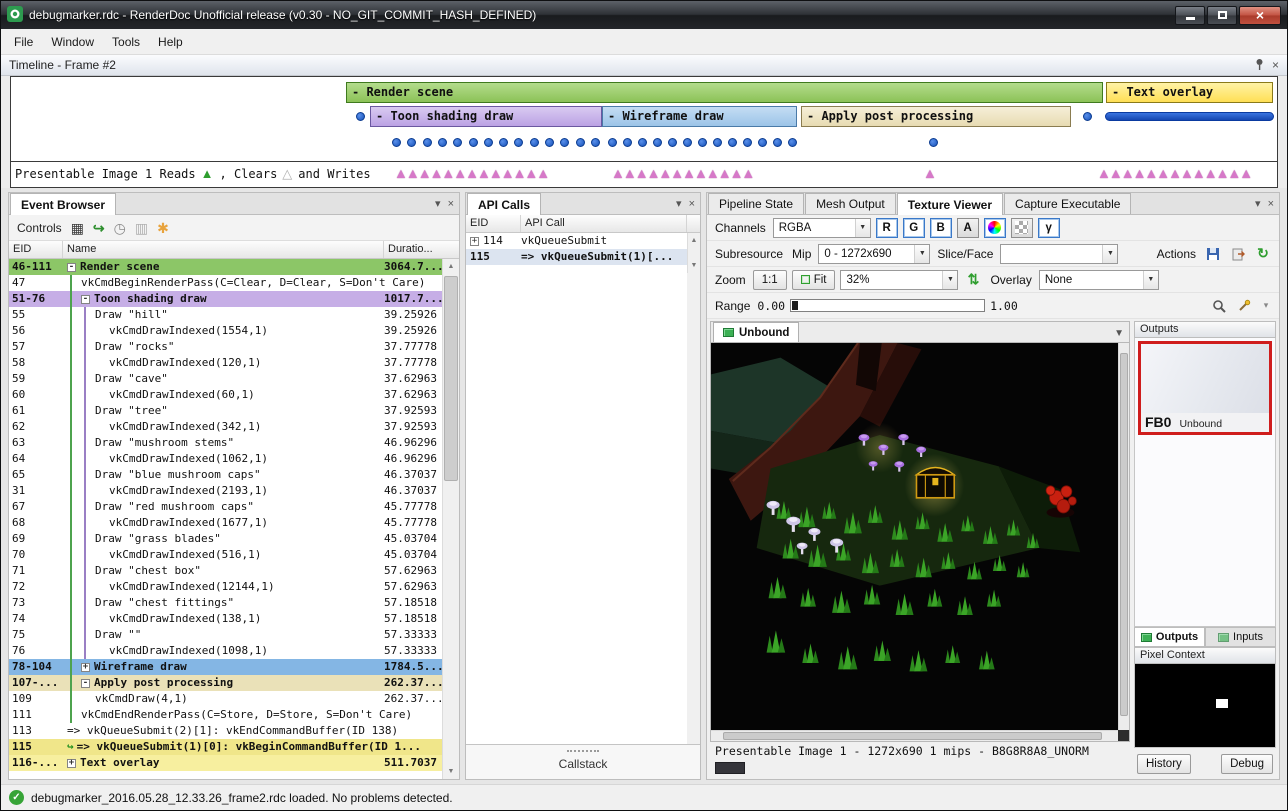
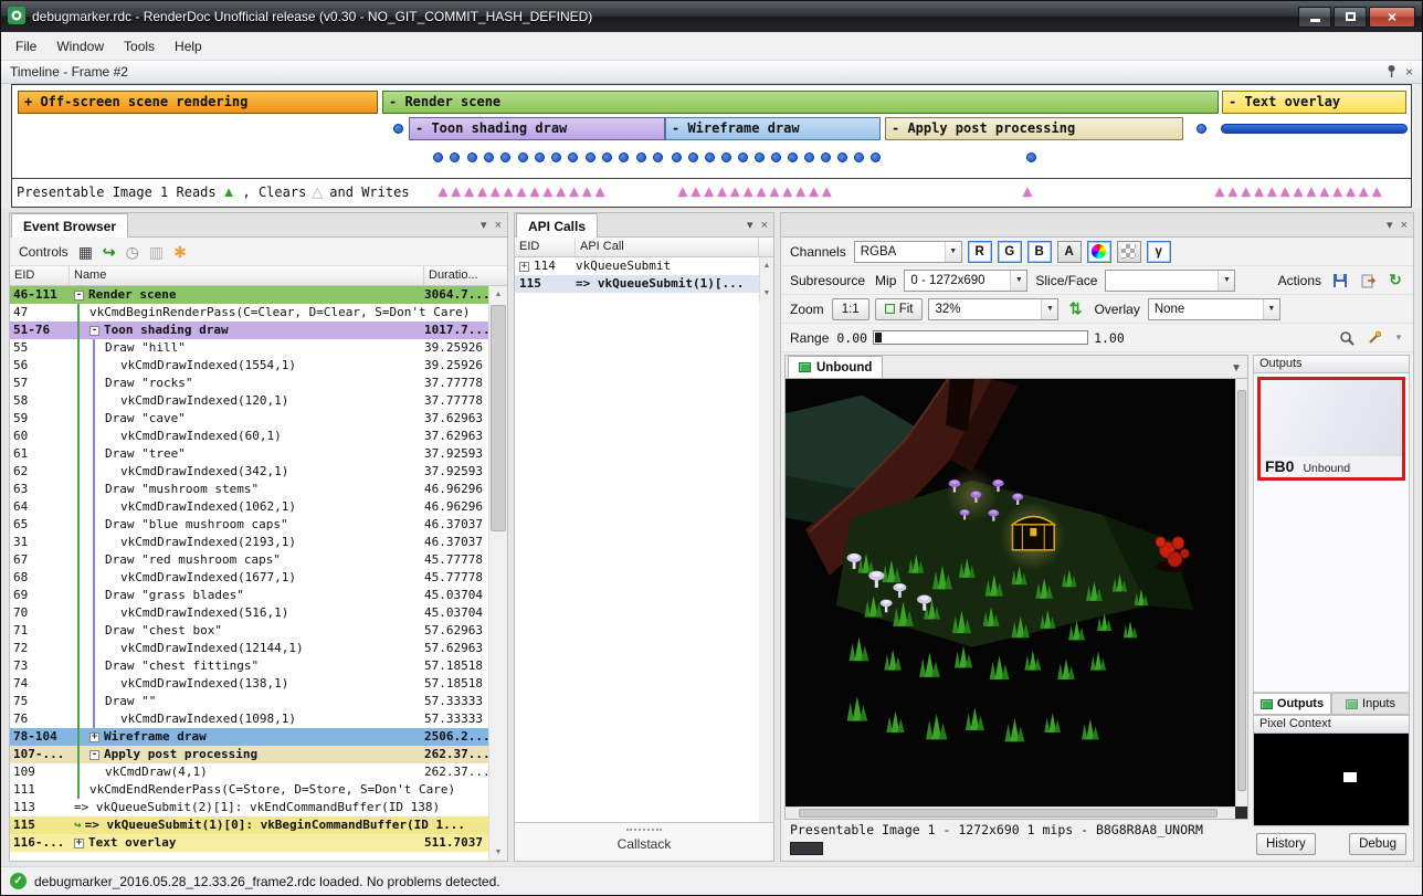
  debugmarker.rdc - RenderDoc Unofficial release (v0.30 - NO_GIT_COMMIT_HASH_DEFINED)
  ×
  File
  Window
  Tools
  Help
  Timeline - Frame #2
  ×
+ + Off-screen scene rendering
  - Render scene
  - Text overlay
  - Toon shading draw
  - Wireframe draw
  - Apply post processing
  Presentable Image 1 Reads ▲ , Clears △ and Writes
  ▲▲▲▲▲▲▲▲▲▲▲▲▲
  ▲▲▲▲▲▲▲▲▲▲▲▲
  ▲
  ▲▲▲▲▲▲▲▲▲▲▲▲▲
  Event Browser
  ▾
  ×
  Controls
  ▦
  ↪
  ◷
  ▥
  ✱
  EID
  Name
  Duratio...
  46-111
  - Render scene
  3064.7...
  47
  vkCmdBeginRenderPass(C=Clear, D=Clear, S=Don't Care)
  51-76
  - Toon shading draw
  1017.7...
  55
  Draw "hill"
  39.25926
  56
  vkCmdDrawIndexed(1554,1)
  39.25926
  57
  Draw "rocks"
  37.77778
  58
  vkCmdDrawIndexed(120,1)
  37.77778
  59
  Draw "cave"
  37.62963
  60
  vkCmdDrawIndexed(60,1)
  37.62963
  61
  Draw "tree"
  37.92593
  62
  vkCmdDrawIndexed(342,1)
  37.92593
  63
  Draw "mushroom stems"
  46.96296
  64
  vkCmdDrawIndexed(1062,1)
  46.96296
  65
  Draw "blue mushroom caps"
  46.37037
  31
  vkCmdDrawIndexed(2193,1)
  46.37037
  67
  Draw "red mushroom caps"
  45.77778
  68
  vkCmdDrawIndexed(1677,1)
  45.77778
  69
  Draw "grass blades"
  45.03704
  70
  vkCmdDrawIndexed(516,1)
  45.03704
  71
  Draw "chest box"
  57.62963
  72
  vkCmdDrawIndexed(12144,1)
  57.62963
  73
  Draw "chest fittings"
  57.18518
  74
  vkCmdDrawIndexed(138,1)
  57.18518
  75
  Draw ""
  57.33333
  76
  vkCmdDrawIndexed(1098,1)
  57.33333
  78-104
  + Wireframe draw
- 1784.5...
+ 2506.2...
  107-...
  - Apply post processing
  262.37...
  109
  vkCmdDraw(4,1)
  262.37...
  111
  vkCmdEndRenderPass(C=Store, D=Store, S=Don't Care)
  113
  => vkQueueSubmit(2)[1]: vkEndCommandBuffer(ID 138)
  115
  ↪ => vkQueueSubmit(1)[0]: vkBeginCommandBuffer(ID 1...
  116-...
  + Text overlay
  511.7037
  API Calls
  ▾
  ×
  EID
  API Call
  +
  114
  vkQueueSubmit
  115
  => vkQueueSubmit(1)[...
  Callstack
- Pipeline State
- Mesh Output
- Texture Viewer
- Capture Executable
  ▾
  ×
  Channels
  RGBA
  R
  G
  B
  A
  γ
  Subresource
  Mip
  0 - 1272x690
  Slice/Face
  Actions
  ↻
  Zoom
  1:1
  Fit
  32%
  ⇅
  Overlay
  None
  Range
  0.00
  1.00
  ▾
  Unbound
  ▼
  Presentable Image 1 - 1272x690 1 mips - B8G8R8A8_UNORM
  Outputs
  FB0
  Unbound
  Outputs
  Inputs
  Pixel Context
  History
  Debug
  ✓
  debugmarker_2016.05.28_12.33.26_frame2.rdc loaded. No problems detected.
